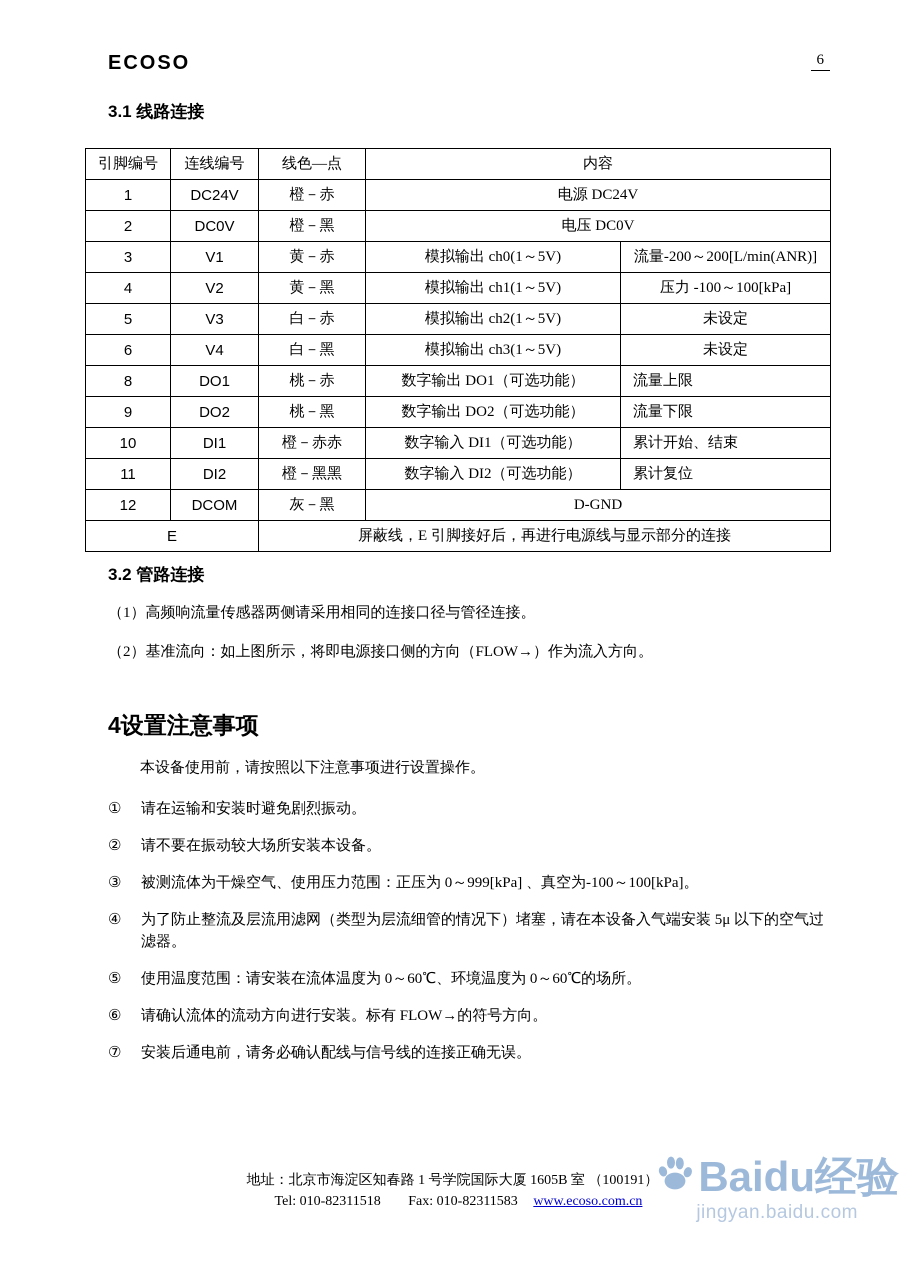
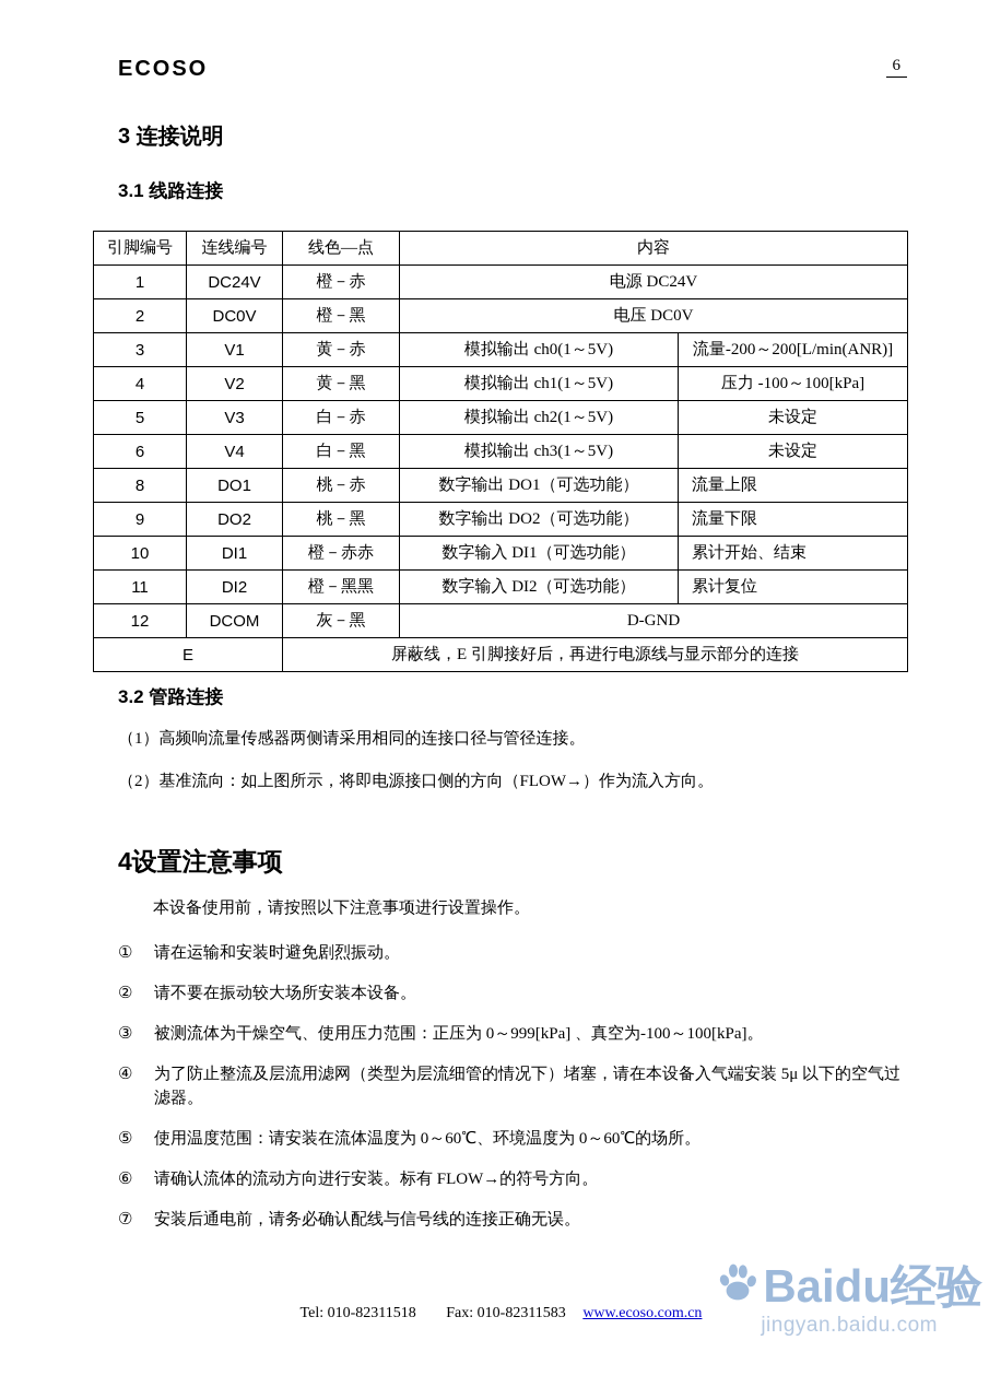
  ECOSO
  6
+ 3 连接说明
  3.1 线路连接
  引脚编号	连线编号	线色—点	内容
  1	DC24V	橙－赤	电源 DC24V
  2	DC0V	橙－黑	电压 DC0V
  3	V1	黄－赤	模拟输出 ch0(1～5V)	流量-200～200[L/min(ANR)]
  4	V2	黄－黑	模拟输出 ch1(1～5V)	压力 -100～100[kPa]
  5	V3	白－赤	模拟输出 ch2(1～5V)	未设定
  6	V4	白－黑	模拟输出 ch3(1～5V)	未设定
  8	DO1	桃－赤	数字输出 DO1（可选功能）	流量上限
  9	DO2	桃－黑	数字输出 DO2（可选功能）	流量下限
  10	DI1	橙－赤赤	数字输入 DI1（可选功能）	累计开始、结束
  11	DI2	橙－黑黑	数字输入 DI2（可选功能）	累计复位
  12	DCOM	灰－黑	D-GND
  E	屏蔽线，E 引脚接好后，再进行电源线与显示部分的连接
  3.2 管路连接
  （1）高频响流量传感器两侧请采用相同的连接口径与管径连接。
  （2）基准流向：如上图所示，将即电源接口侧的方向（FLOW→）作为流入方向。
  4设置注意事项
  本设备使用前，请按照以下注意事项进行设置操作。
  ①
  请在运输和安装时避免剧烈振动。
  ②
  请不要在振动较大场所安装本设备。
  ③
  被测流体为干燥空气、使用压力范围：正压为 0～999[kPa] 、真空为-100～100[kPa]。
  ④
  为了防止整流及层流用滤网（类型为层流细管的情况下）堵塞，请在本设备入气端安装 5μ 以下的空气过滤器。
  ⑤
  使用温度范围：请安装在流体温度为 0～60℃、环境温度为 0～60℃的场所。
  ⑥
  请确认流体的流动方向进行安装。标有 FLOW→的符号方向。
  ⑦
  安装后通电前，请务必确认配线与信号线的连接正确无误。
- 地址：北京市海淀区知春路 1 号学院国际大厦 1605B 室 （100191）
  Tel: 010-82311518 Fax: 010-82311583 www.ecoso.com.cn
  Baidu
  经验
  jingyan.baidu.com
